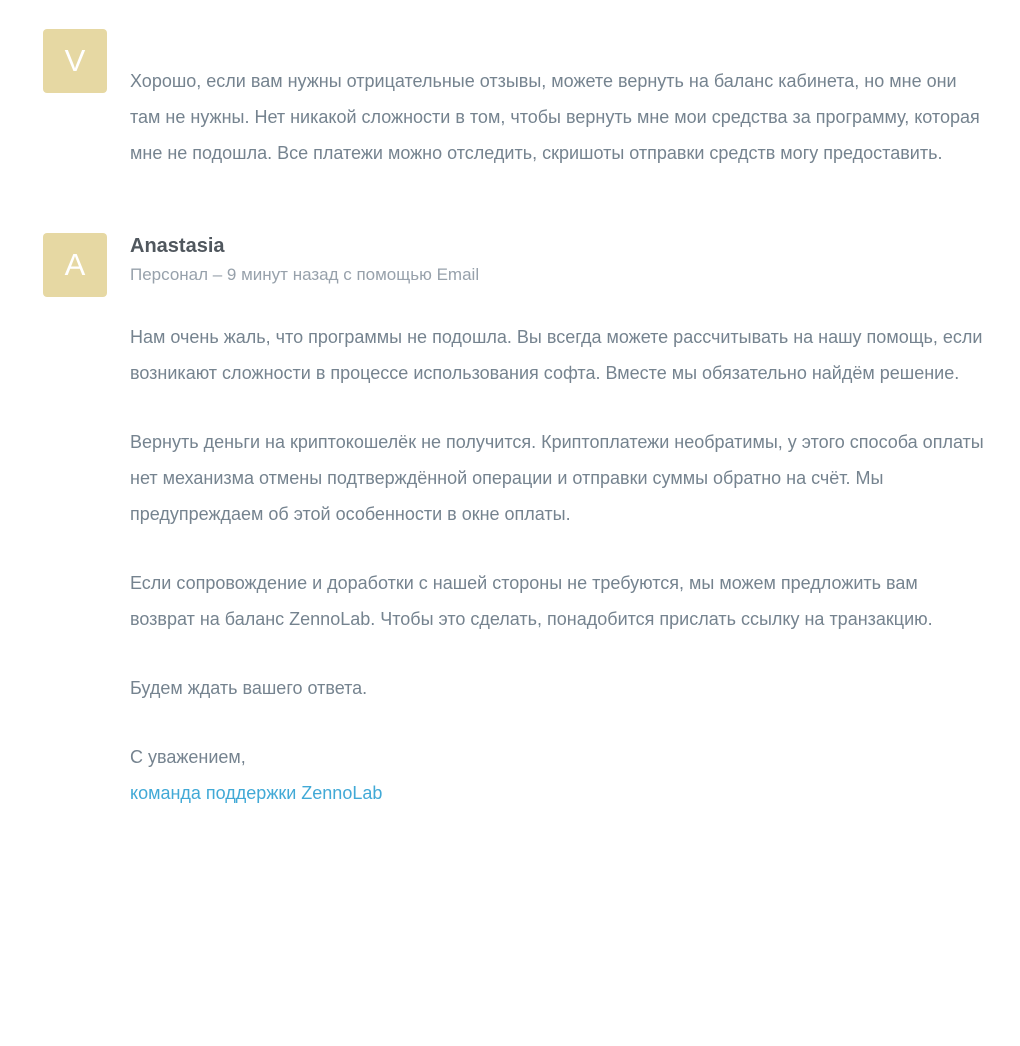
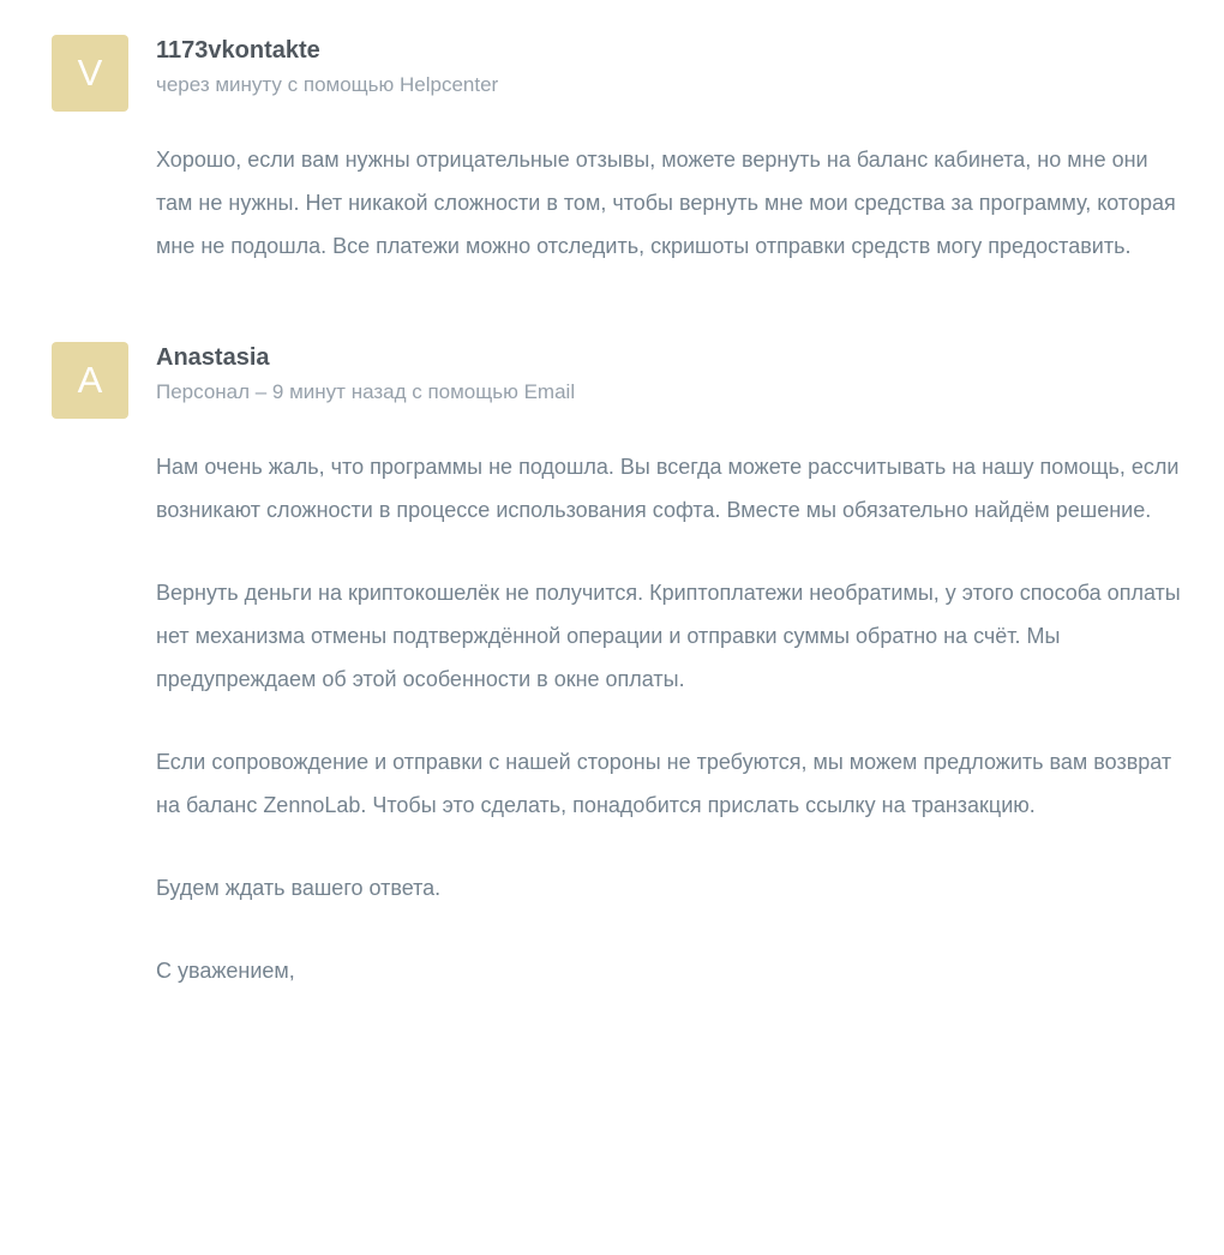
  V
+ 1173vkontakte
+ через минуту с помощью Helpcenter
  Хорошо, если вам нужны отрицательные отзывы, можете вернуть на баланс кабинета, но мне они там не нужны. Нет никакой сложности в том, чтобы вернуть мне мои средства за программу, которая мне не подошла. Все платежи можно отследить, скришоты отправки средств могу предоставить.
  A
  Anastasia
  Персонал – 9 минут назад с помощью Email
  Нам очень жаль, что программы не подошла. Вы всегда можете рассчитывать на нашу помощь, если возникают сложности в процессе использования софта. Вместе мы обязательно найдём решение.
  Вернуть деньги на криптокошелёк не получится. Криптоплатежи необратимы, у этого способа оплаты нет механизма отмены подтверждённой операции и отправки суммы обратно на счёт. Мы предупреждаем об этой особенности в окне оплаты.
- Если сопровождение и доработки с нашей стороны не требуются, мы можем предложить вам возврат на баланс ZennoLab. Чтобы это сделать, понадобится прислать ссылку на транзакцию.
+ Если сопровождение и отправки с нашей стороны не требуются, мы можем предложить вам возврат на баланс ZennoLab. Чтобы это сделать, понадобится прислать ссылку на транзакцию.
  Будем ждать вашего ответа.
  С уважением,
- команда поддержки ZennoLab
